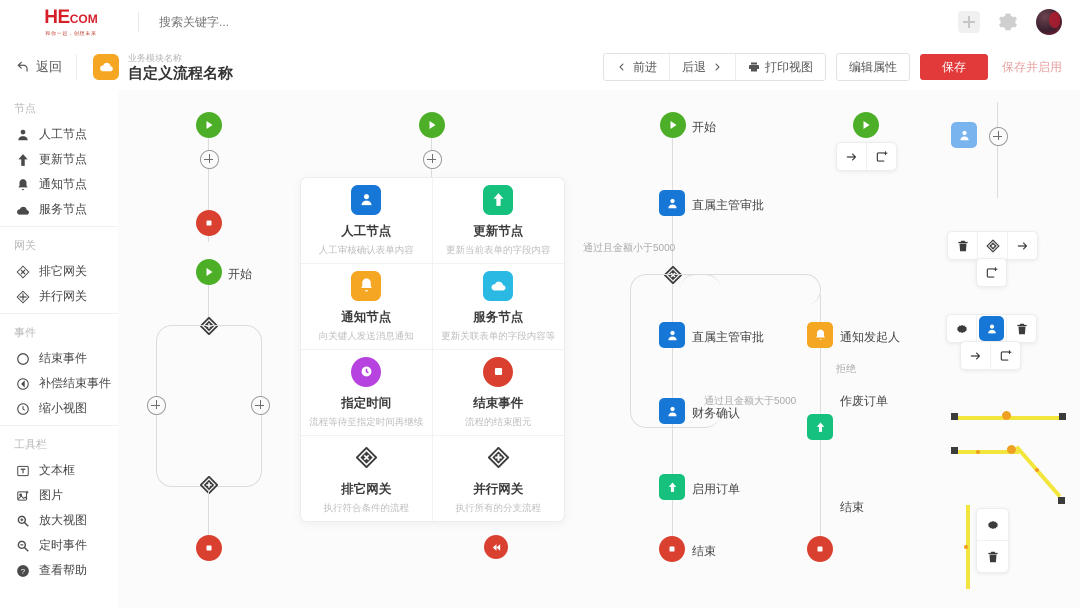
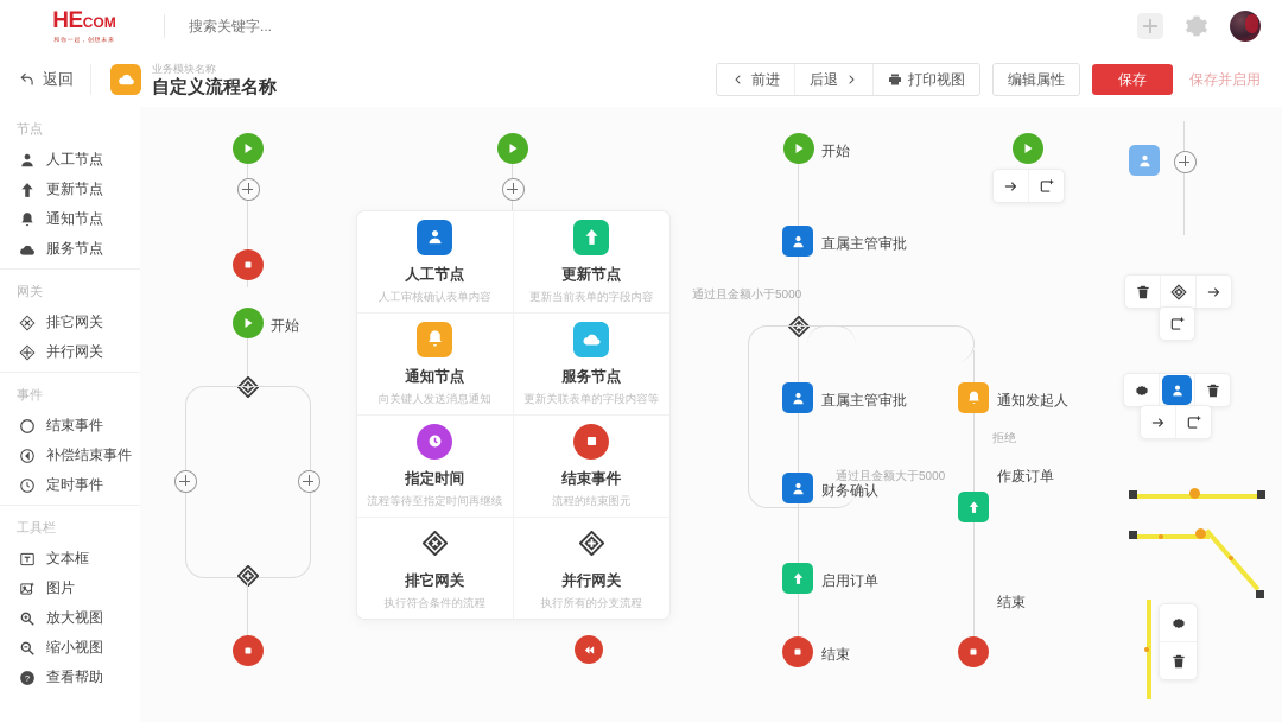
  HECOM
  搜索关键字...
  返回
  业务模块名称
  自定义流程名称
  前进
  后退
  打印视图
  编辑属性
  保存
  保存并启用
  节点
  人工节点
  更新节点
  通知节点
  服务节点
  网关
  排它网关
  并行网关
  事件
  结束事件
  补偿结束事件
- 缩小视图
+ 定时事件
  工具栏
  文本框
  图片
  放大视图
- 定时事件
+ 缩小视图
  ?
  查看帮助
  开始
  人工节点
  人工审核确认表单内容
  更新节点
  更新当前表单的字段内容
  通知节点
  向关键人发送消息通知
  服务节点
  更新关联表单的字段内容等
  指定时间
  流程等待至指定时间再继续
  结束事件
  流程的结束图元
  排它网关
  执行符合条件的流程
  并行网关
  执行所有的分支流程
  开始
  直属主管审批
  通过且金额小于5000
  拒绝
  通过且金额大于5000
  直属主管审批
  通知发起人
  财务确认
  作废订单
  启用订单
  结束
  结束
